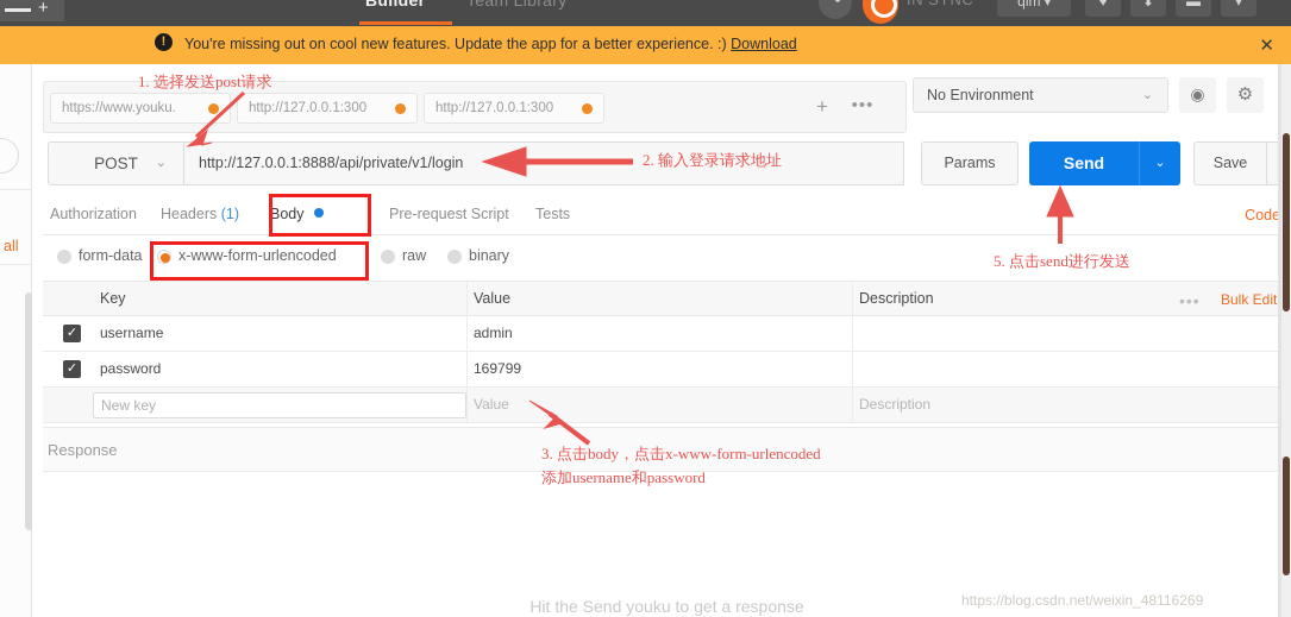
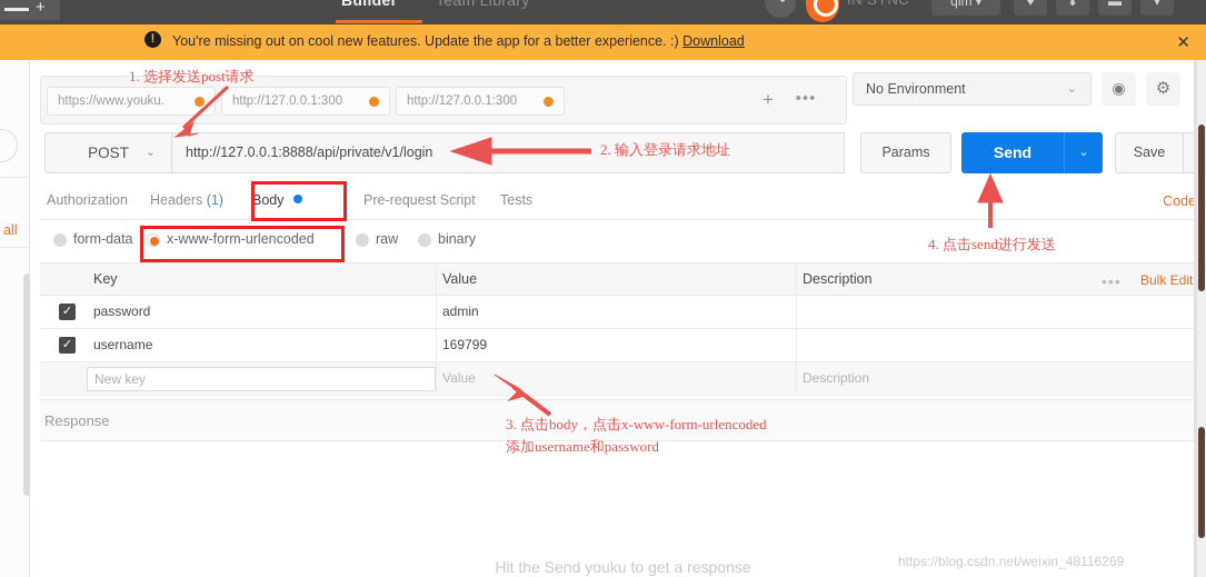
  +
  Builder
  Team Library
  qlm ▾
  ♥
  ⬇
  ▬
  ▾
  !
  You're missing out on cool new features. Update the app for a better experience. :) Download
  ✕
  all
  https://www.youku.
  http://127.0.0.1:300
  http://127.0.0.1:300
  +
  •••
  No Environment
  ⌄
  ◉
  ⚙
  POST
  ⌄
  http://127.0.0.1:8888/api/private/v1/login
  Params
  Send
  ⌄
  Save
  Authorization
  Headers (1)
  Body
  Pre-request Script
  Tests
  Code
  form-data
  x-www-form-urlencoded
  raw
  binary
  Key
  Value
  Description
  •••
  Bulk Edit
  ✓
- username
+ password
  admin
  ✓
- password
+ username
  169799
  New key
  Value
  Description
  Response
  Hit the Send youku to get a response
  1. 选择发送post请求
  2. 输入登录请求地址
  3. 点击body，点击x-www-form-urlencoded
  添加username和password
- 5. 点击send进行发送
+ 4. 点击send进行发送
  https://blog.csdn.net/weixin_48116269
